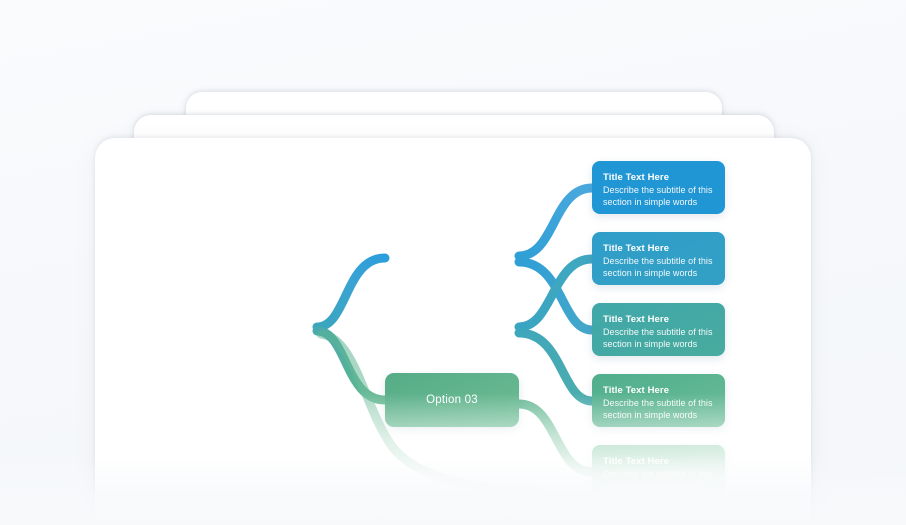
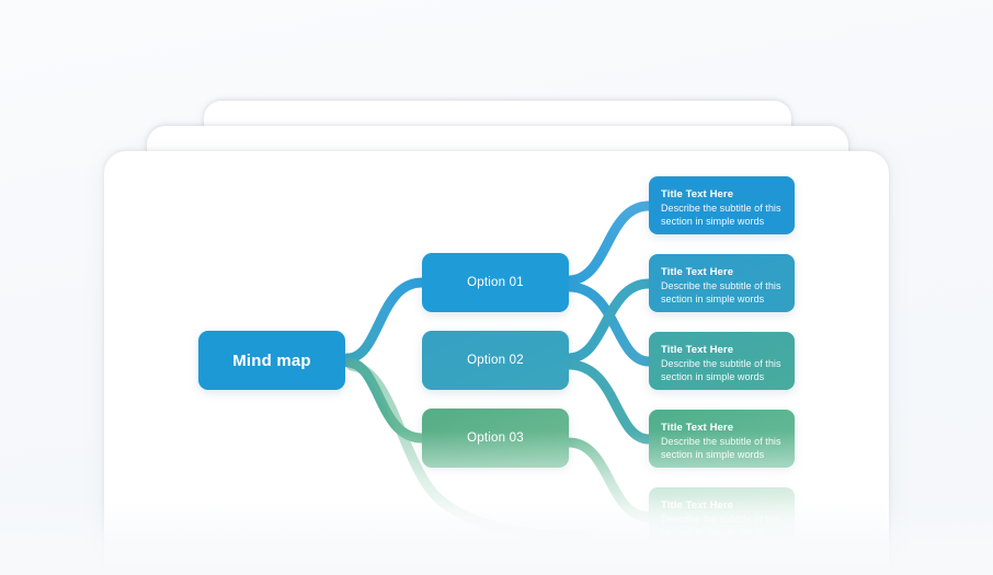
+ Mind map
+ Option 01
+ Option 02
  Title Text Here
  Describe the subtitle of this section in simple words
  Title Text Here
  Describe the subtitle of this section in simple words
  Title Text Here
  Describe the subtitle of this section in simple words
  Title Text Here
